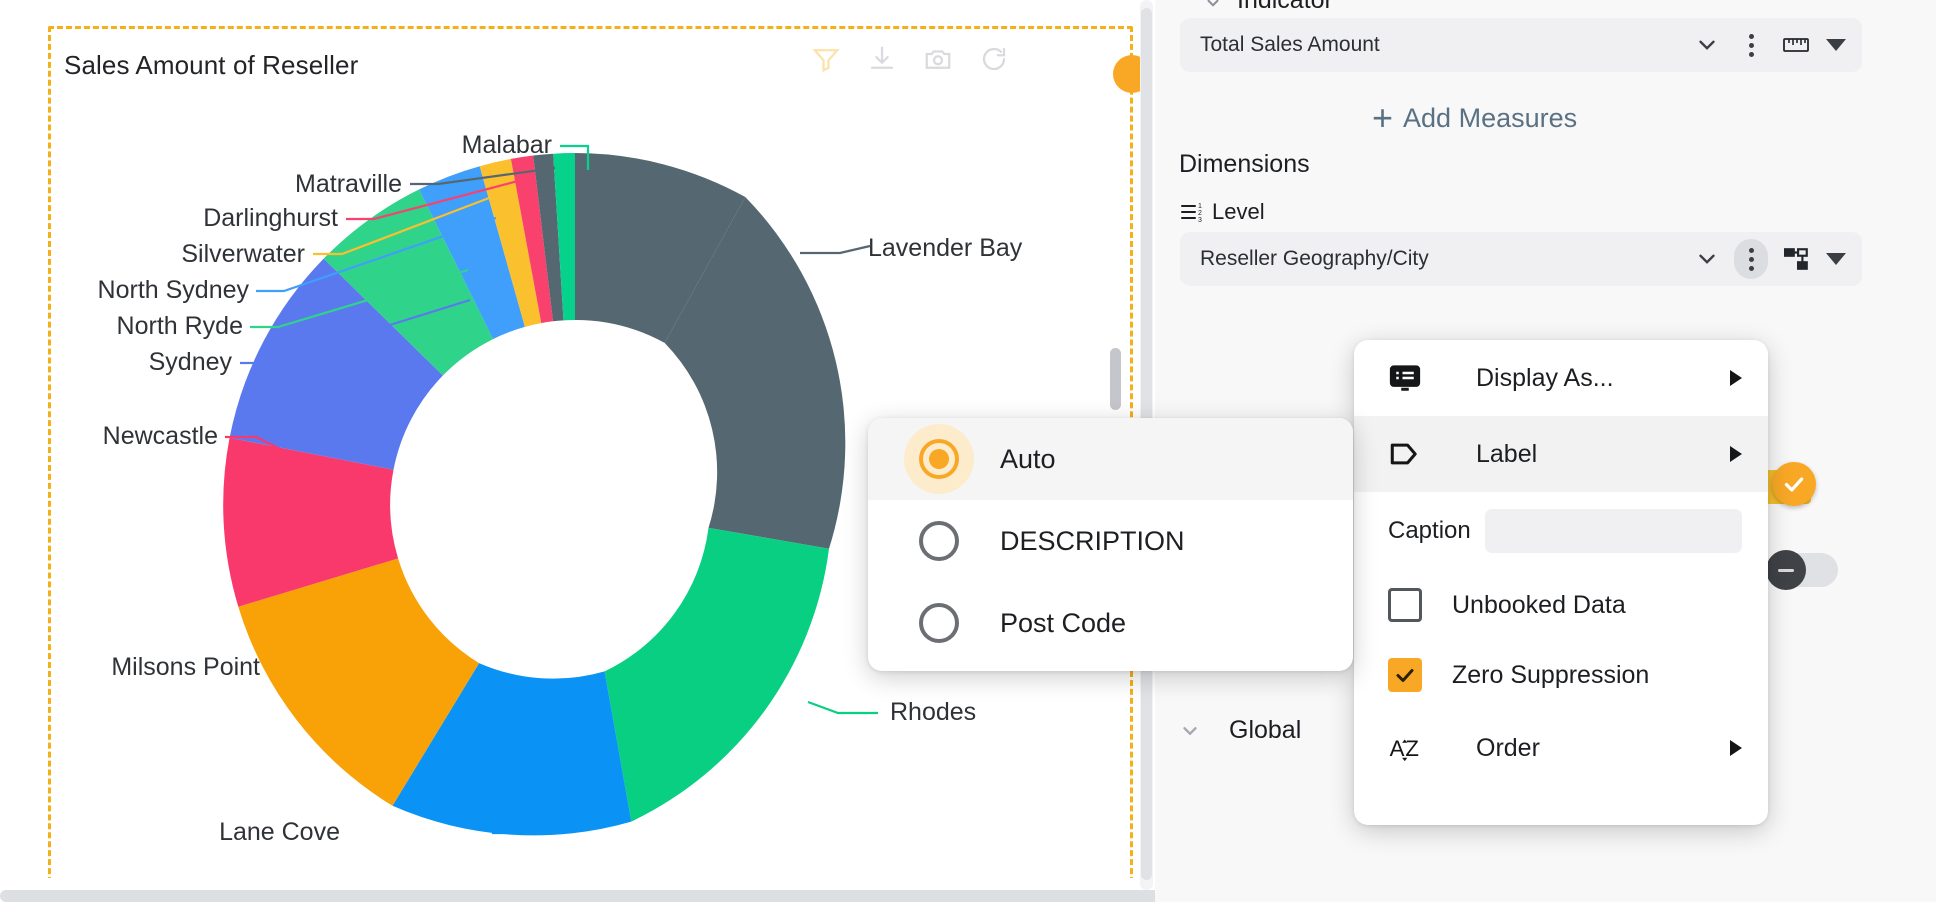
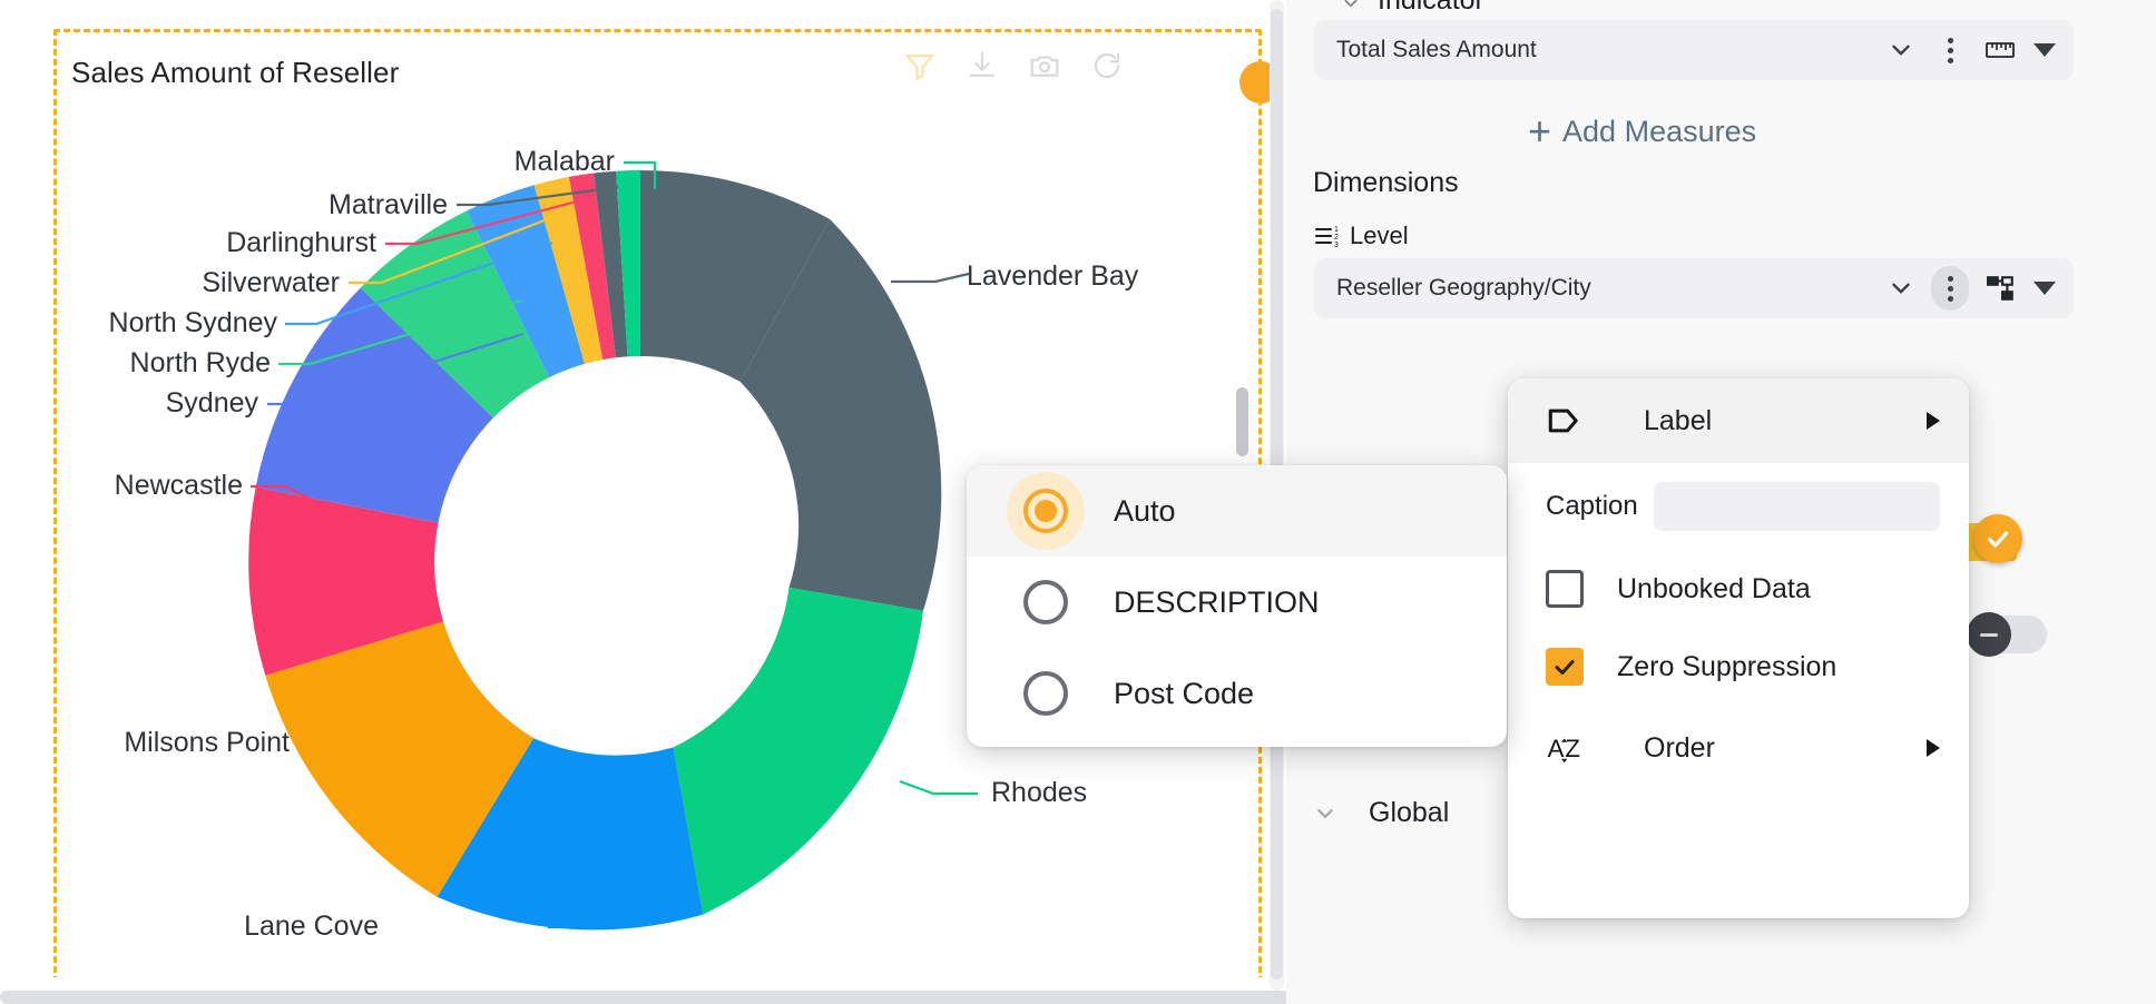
  Sales Amount of Reseller
  Lavender Bay
  Rhodes
  Lane Cove
  Milsons Point
  Newcastle
  Sydney
  North Ryde
  North Sydney
  Silverwater
  Darlinghurst
  Matraville
  Malabar
  Indicator
  Total Sales Amount
  +
  Add Measures
  Dimensions
  Level
  Reseller Geography/City
  Global
- Display As...
  Label
  Caption
  Unbooked Data
  Zero Suppression
  A
  Z
  Order
  Auto
  DESCRIPTION
  Post Code
